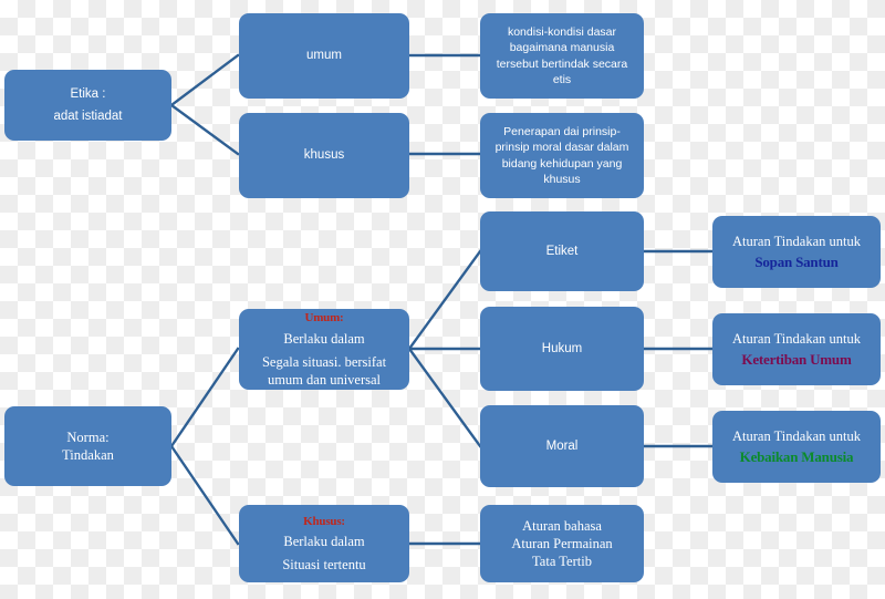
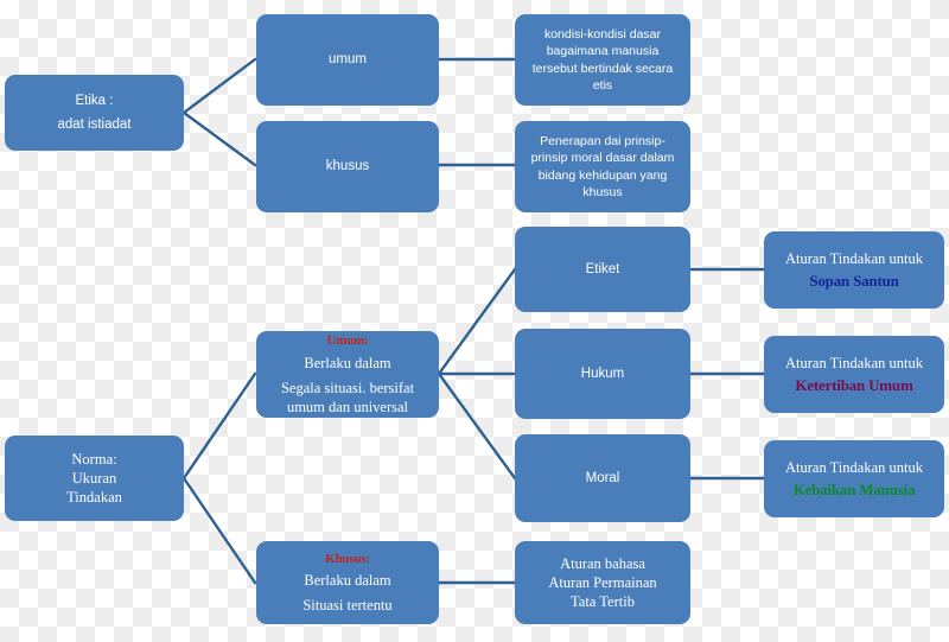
  Etika :
  adat istiadat
  umum
  khusus
  kondisi-kondisi dasar
  bagaimana manusia
  tersebut bertindak secara
  etis
  Penerapan dai prinsip-
  prinsip moral dasar dalam
  bidang kehidupan yang
  khusus
  Norma:
+ Ukuran
  Tindakan
  Umum:
  Berlaku dalam
  Segala situasi. bersifat
  umum dan universal
  Khusus:
  Berlaku dalam
  Situasi tertentu
  Etiket
  Hukum
  Moral
  Aturan bahasa
  Aturan Permainan
  Tata Tertib
  Aturan Tindakan untuk
  Sopan Santun
  Aturan Tindakan untuk
  Ketertiban Umum
  Aturan Tindakan untuk
  Kebaikan Manusia
